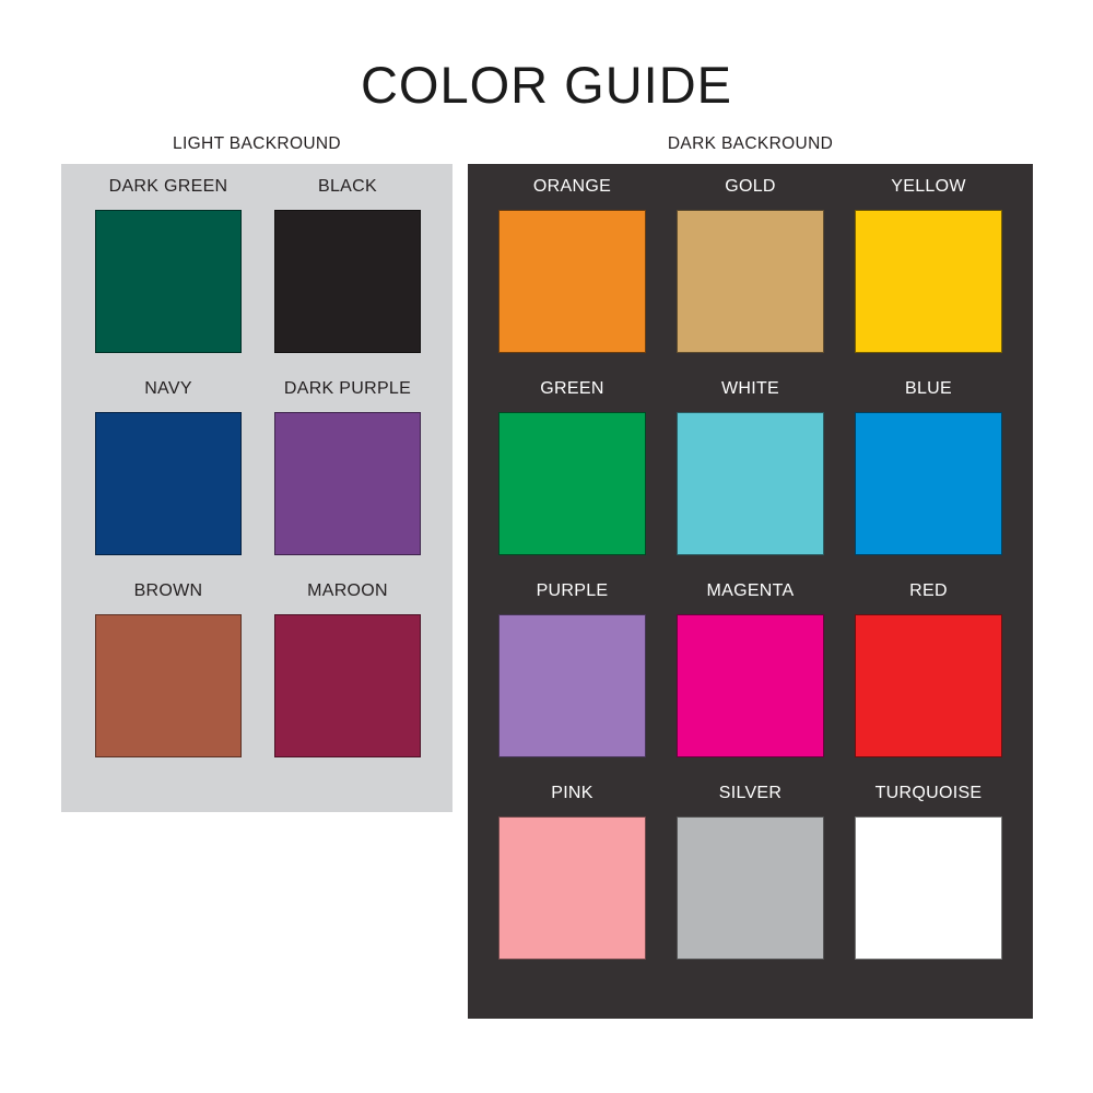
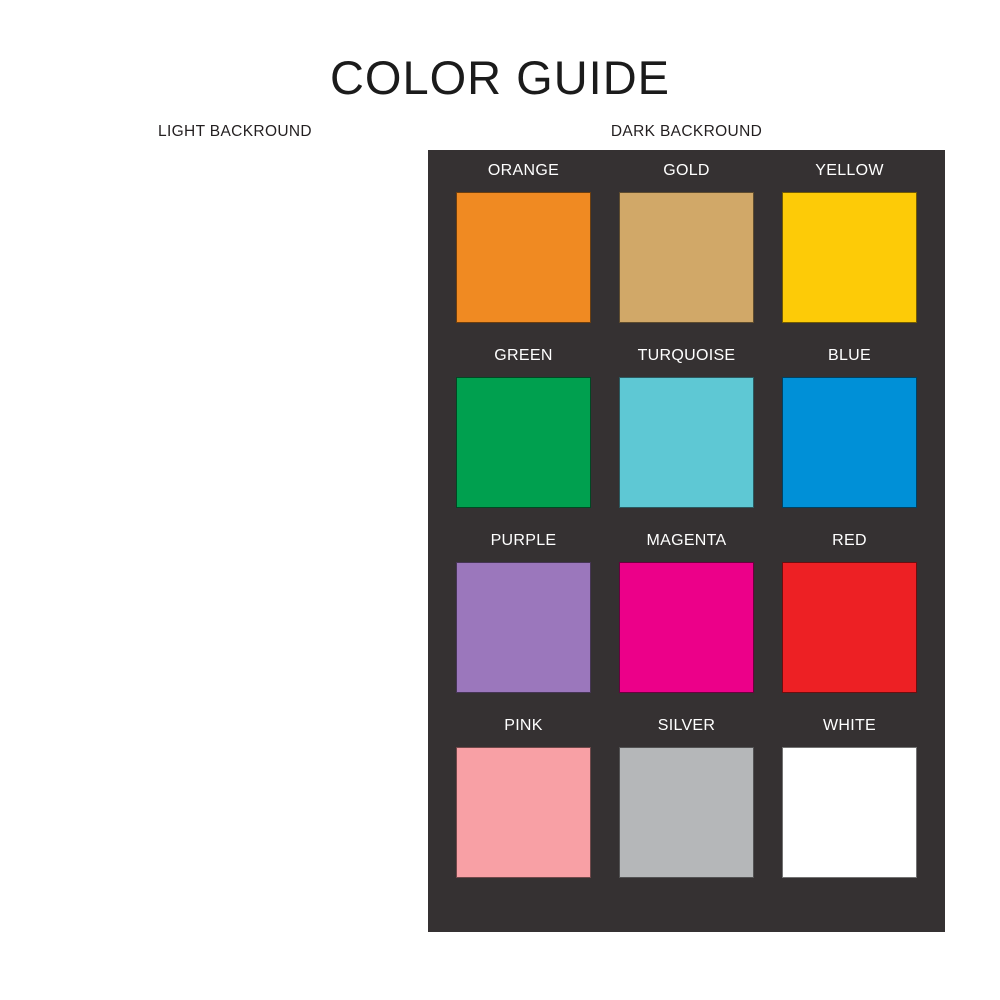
  COLOR GUIDE
  LIGHT BACKROUND
  DARK BACKROUND
- DARK GREEN
- BLACK
- NAVY
- DARK PURPLE
- BROWN
- MAROON
  ORANGE
  GOLD
  YELLOW
  GREEN
- WHITE
+ TURQUOISE
  BLUE
  PURPLE
  MAGENTA
  RED
  PINK
  SILVER
- TURQUOISE
+ WHITE
